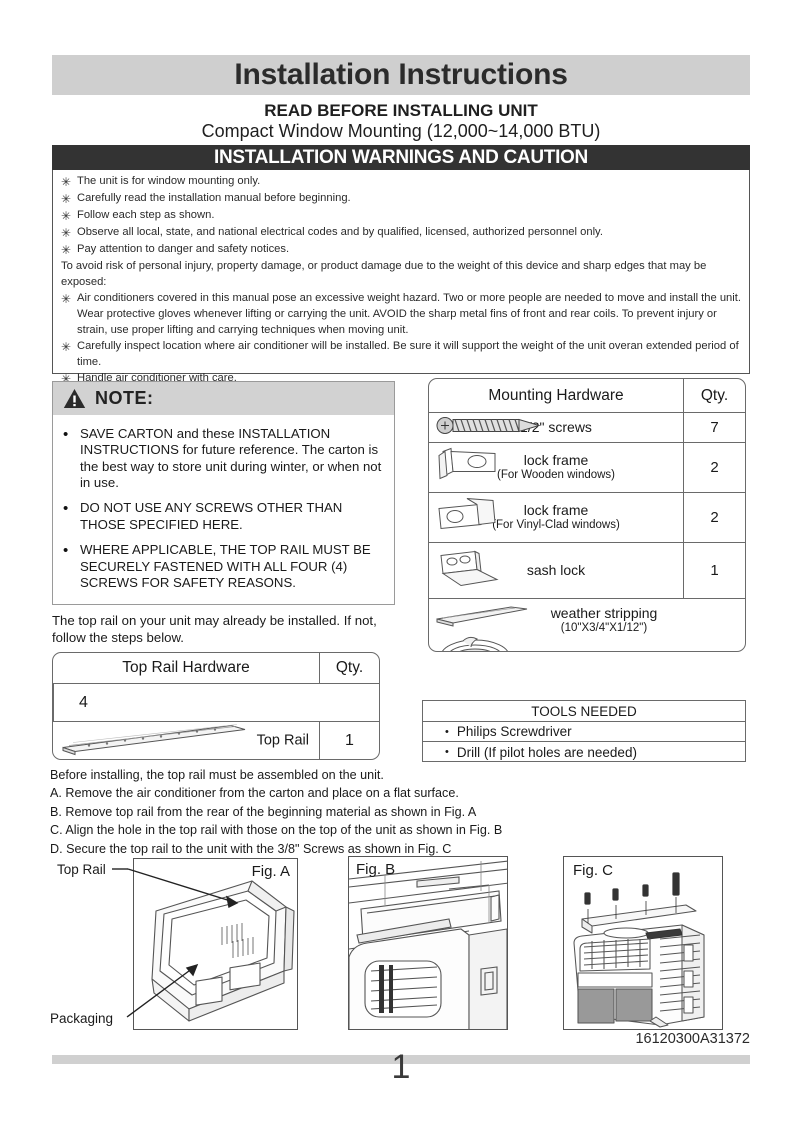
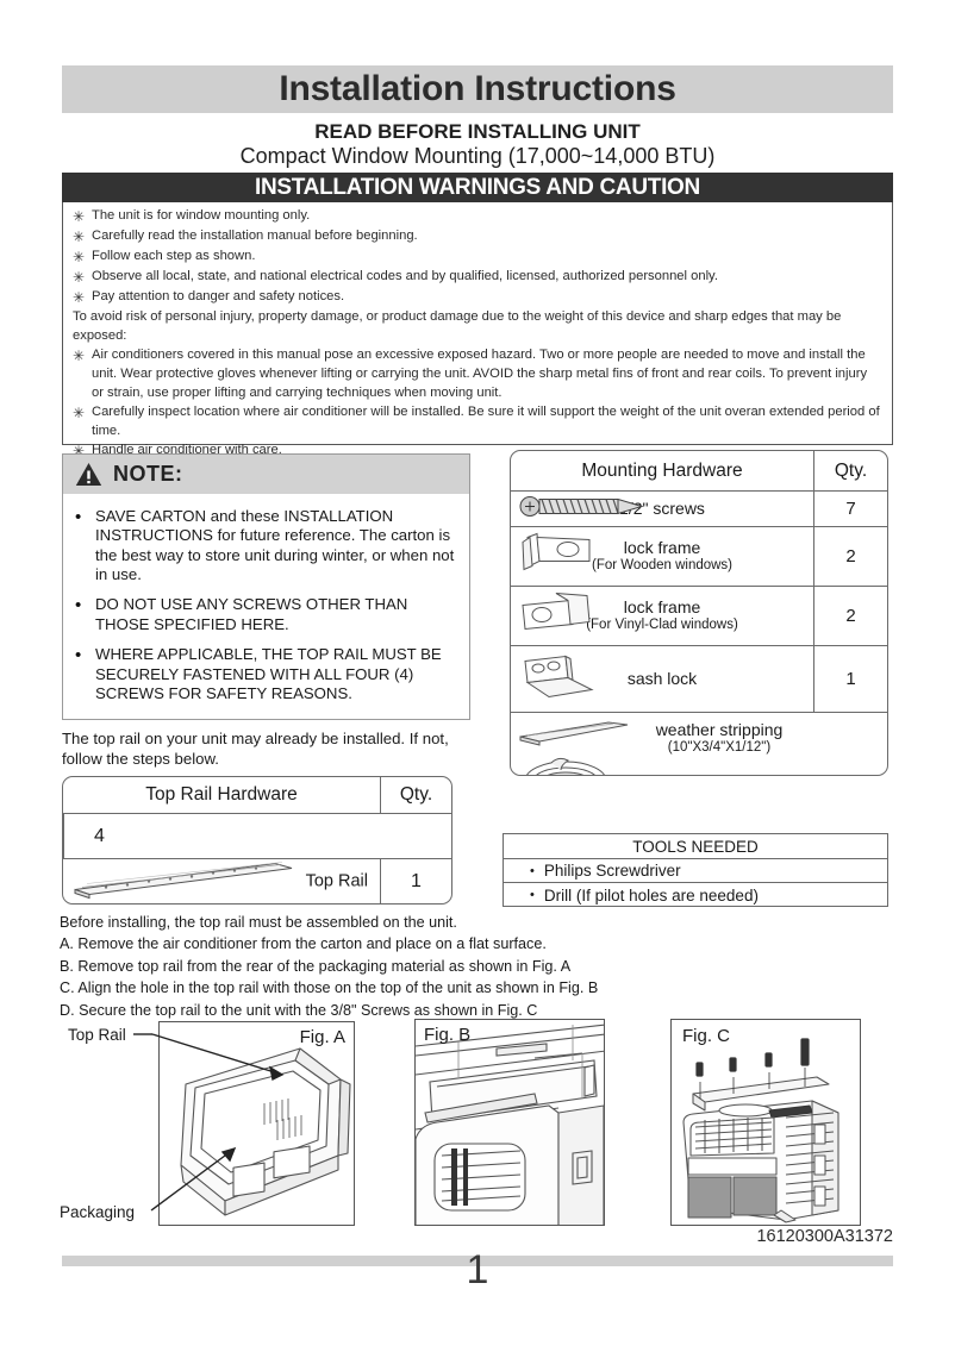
  Installation Instructions
  READ BEFORE INSTALLING UNIT
- Compact Window Mounting (12,000~14,000 BTU)
+ Compact Window Mounting (17,000~14,000 BTU)
  INSTALLATION WARNINGS AND CAUTION
  ✳
  The unit is for window mounting only.
  ✳
  Carefully read the installation manual before beginning.
  ✳
  Follow each step as shown.
  ✳
  Observe all local, state, and national electrical codes and by qualified, licensed, authorized personnel only.
  ✳
  Pay attention to danger and safety notices.
  To avoid risk of personal injury, property damage, or product damage due to the weight of this device and sharp edges that may be exposed:
  ✳
- Air conditioners covered in this manual pose an excessive weight hazard. Two or more people are needed to move and install the unit. Wear protective gloves whenever lifting or carrying the unit. AVOID the sharp metal fins of front and rear coils. To prevent injury or strain, use proper lifting and carrying techniques when moving unit.
+ Air conditioners covered in this manual pose an excessive exposed hazard. Two or more people are needed to move and install the unit. Wear protective gloves whenever lifting or carrying the unit. AVOID the sharp metal fins of front and rear coils. To prevent injury or strain, use proper lifting and carrying techniques when moving unit.
  ✳
  Carefully inspect location where air conditioner will be installed. Be sure it will support the weight of the unit overan extended period of time.
  ✳
  Handle air conditioner with care.
  NOTE:
  •
  SAVE CARTON and these INSTALLATION INSTRUCTIONS for future reference. The carton is the best way to store unit during winter, or when not in use.
  •
  DO NOT USE ANY SCREWS OTHER THAN THOSE SPECIFIED HERE.
  •
  WHERE APPLICABLE, THE TOP RAIL MUST BE SECURELY FASTENED WITH ALL FOUR (4) SCREWS FOR SAFETY REASONS.
  Mounting Hardware
  Qty.
  2" screws
  7
  lock frame
  (For Wooden windows)
  2
  lock frame
  (For Vinyl-Clad windows)
  2
  sash lock
  1
  weather stripping
  (10"X3/4"X1/12")
  The top rail on your unit may already be installed. If not, follow the steps below.
  Top Rail Hardware
  Qty.
  4
  Top Rail
  1
  TOOLS NEEDED
  •
  Philips Screwdriver
  •
  Drill (If pilot holes are needed)
  Before installing, the top rail must be assembled on the unit.
  A. Remove the air conditioner from the carton and place on a flat surface.
- B. Remove top rail from the rear of the beginning material as shown in Fig. A
+ B. Remove top rail from the rear of the packaging material as shown in Fig. A
  C. Align the hole in the top rail with those on the top of the unit as shown in Fig. B
  D. Secure the top rail to the unit with the 3/8" Screws as shown in Fig. C
  Fig. A
  Top Rail
  Packaging
  Fig. B
  Fig. C
  16120300A31372
  1
